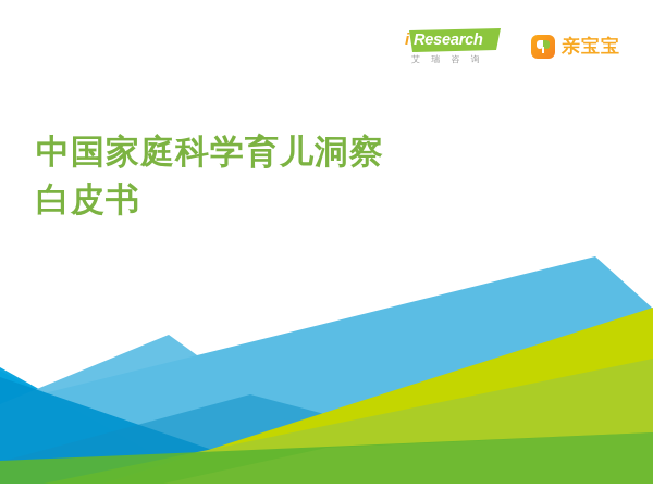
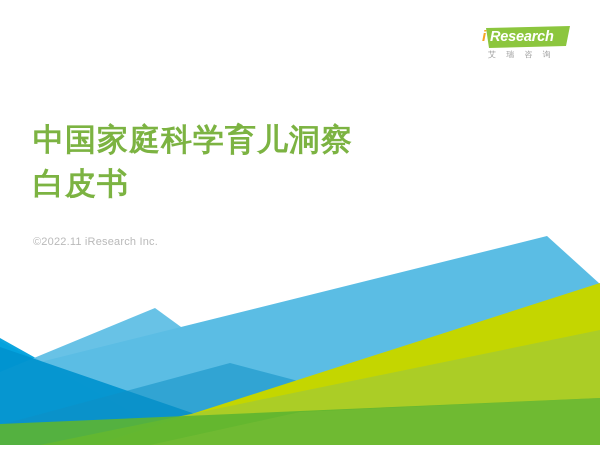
  i
  Research
  艾 瑞 咨 询
- 亲宝宝
  中国家庭科学育儿洞察
  白皮书
+ ©2022.11 iResearch Inc.
